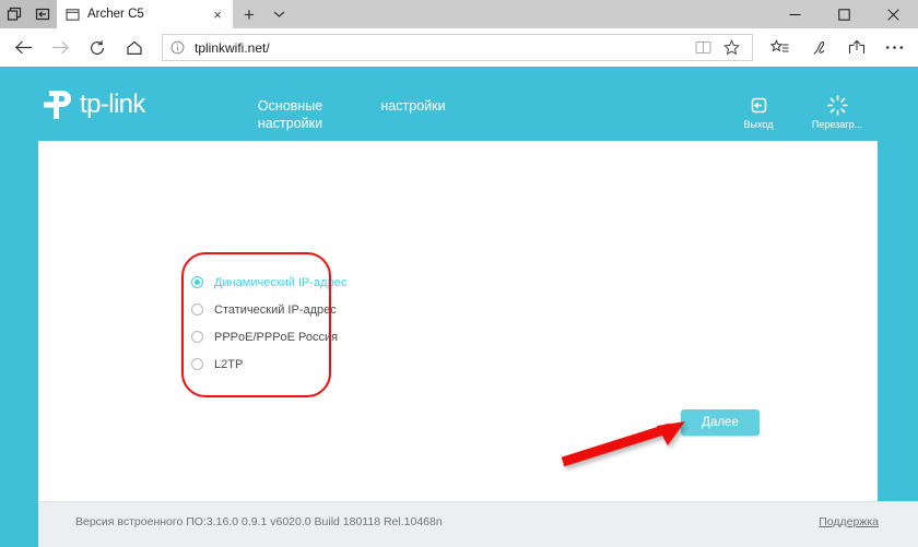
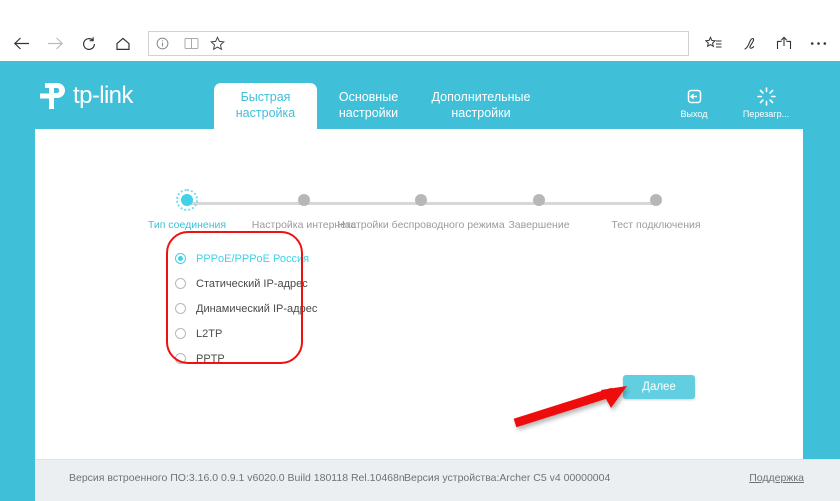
- Archer C5
- ×
- +
- tplinkwifi.net/
  tp-link
+ Быстрая
+ настройка
  Основные
  настройки
+ Дополнительные
  настройки
  Выход
  Перезагр...
+ Тип соединения
+ Настройка интернета
+ Настройки беспроводного режима
+ Завершение
+ Тест подключения
- Динамический IP-адрес
+ PPPoE/PPPoE Россия
  Статический IP-адрес
- PPPoE/PPPoE Россия
+ Динамический IP-адрес
  L2TP
+ PPTP
  Далее
  Версия встроенного ПО:3.16.0 0.9.1 v6020.0 Build 180118 Rel.10468n
+ Версия устройства:Archer C5 v4 00000004
  Поддержка
